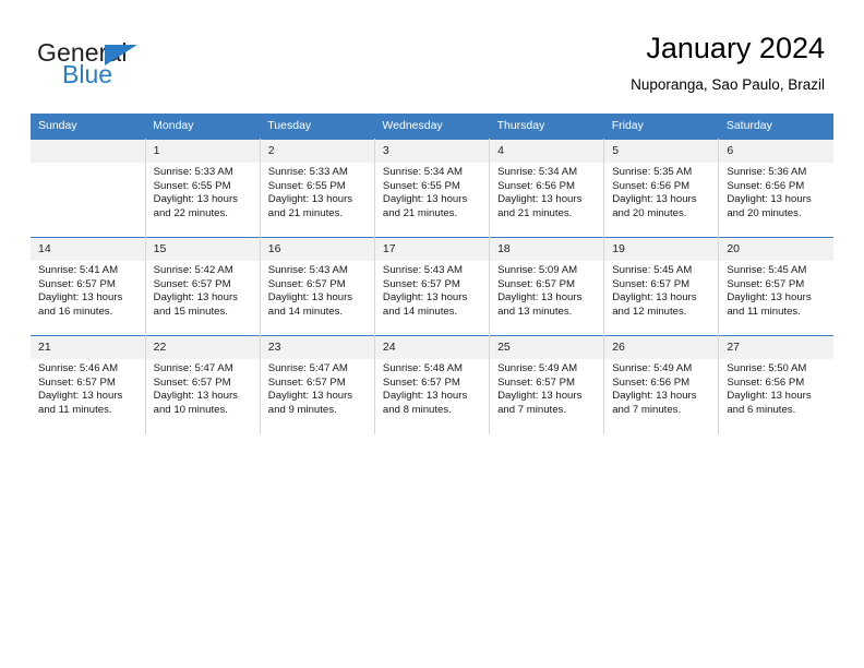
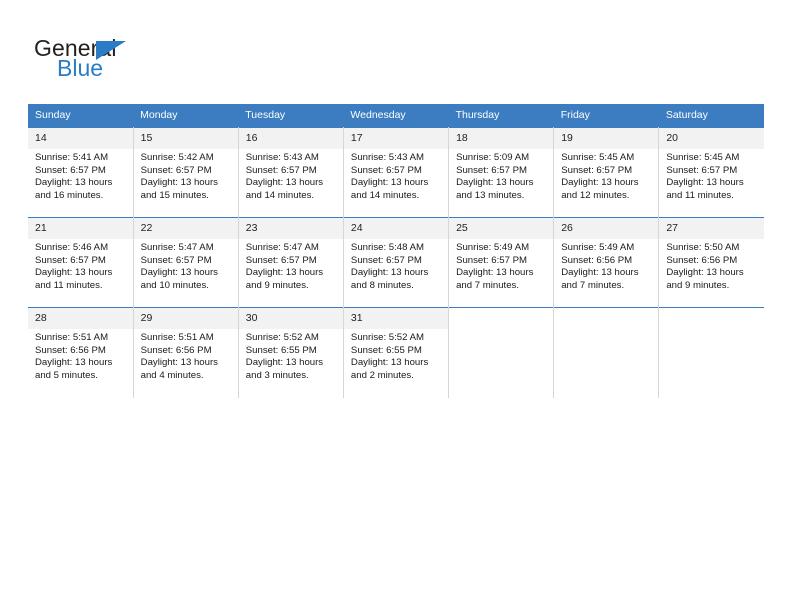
  General
  Blue
- January 2024
- Nuporanga, Sao Paulo, Brazil
  Sunday	Monday	Tuesday	Wednesday	Thursday	Friday	Saturday
- 	1Sunrise: 5:33 AMSunset: 6:55 PMDaylight: 13 hoursand 22 minutes.	2Sunrise: 5:33 AMSunset: 6:55 PMDaylight: 13 hoursand 21 minutes.	3Sunrise: 5:34 AMSunset: 6:55 PMDaylight: 13 hoursand 21 minutes.	4Sunrise: 5:34 AMSunset: 6:56 PMDaylight: 13 hoursand 21 minutes.	5Sunrise: 5:35 AMSunset: 6:56 PMDaylight: 13 hoursand 20 minutes.	6Sunrise: 5:36 AMSunset: 6:56 PMDaylight: 13 hoursand 20 minutes.
  14Sunrise: 5:41 AMSunset: 6:57 PMDaylight: 13 hoursand 16 minutes.	15Sunrise: 5:42 AMSunset: 6:57 PMDaylight: 13 hoursand 15 minutes.	16Sunrise: 5:43 AMSunset: 6:57 PMDaylight: 13 hoursand 14 minutes.	17Sunrise: 5:43 AMSunset: 6:57 PMDaylight: 13 hoursand 14 minutes.	18Sunrise: 5:09 AMSunset: 6:57 PMDaylight: 13 hoursand 13 minutes.	19Sunrise: 5:45 AMSunset: 6:57 PMDaylight: 13 hoursand 12 minutes.	20Sunrise: 5:45 AMSunset: 6:57 PMDaylight: 13 hoursand 11 minutes.
- 21Sunrise: 5:46 AMSunset: 6:57 PMDaylight: 13 hoursand 11 minutes.	22Sunrise: 5:47 AMSunset: 6:57 PMDaylight: 13 hoursand 10 minutes.	23Sunrise: 5:47 AMSunset: 6:57 PMDaylight: 13 hoursand 9 minutes.	24Sunrise: 5:48 AMSunset: 6:57 PMDaylight: 13 hoursand 8 minutes.	25Sunrise: 5:49 AMSunset: 6:57 PMDaylight: 13 hoursand 7 minutes.	26Sunrise: 5:49 AMSunset: 6:56 PMDaylight: 13 hoursand 7 minutes.	27Sunrise: 5:50 AMSunset: 6:56 PMDaylight: 13 hoursand 6 minutes.
+ 21Sunrise: 5:46 AMSunset: 6:57 PMDaylight: 13 hoursand 11 minutes.	22Sunrise: 5:47 AMSunset: 6:57 PMDaylight: 13 hoursand 10 minutes.	23Sunrise: 5:47 AMSunset: 6:57 PMDaylight: 13 hoursand 9 minutes.	24Sunrise: 5:48 AMSunset: 6:57 PMDaylight: 13 hoursand 8 minutes.	25Sunrise: 5:49 AMSunset: 6:57 PMDaylight: 13 hoursand 7 minutes.	26Sunrise: 5:49 AMSunset: 6:56 PMDaylight: 13 hoursand 7 minutes.	27Sunrise: 5:50 AMSunset: 6:56 PMDaylight: 13 hoursand 9 minutes.
+ 28Sunrise: 5:51 AMSunset: 6:56 PMDaylight: 13 hoursand 5 minutes.	29Sunrise: 5:51 AMSunset: 6:56 PMDaylight: 13 hoursand 4 minutes.	30Sunrise: 5:52 AMSunset: 6:55 PMDaylight: 13 hoursand 3 minutes.	31Sunrise: 5:52 AMSunset: 6:55 PMDaylight: 13 hoursand 2 minutes.
